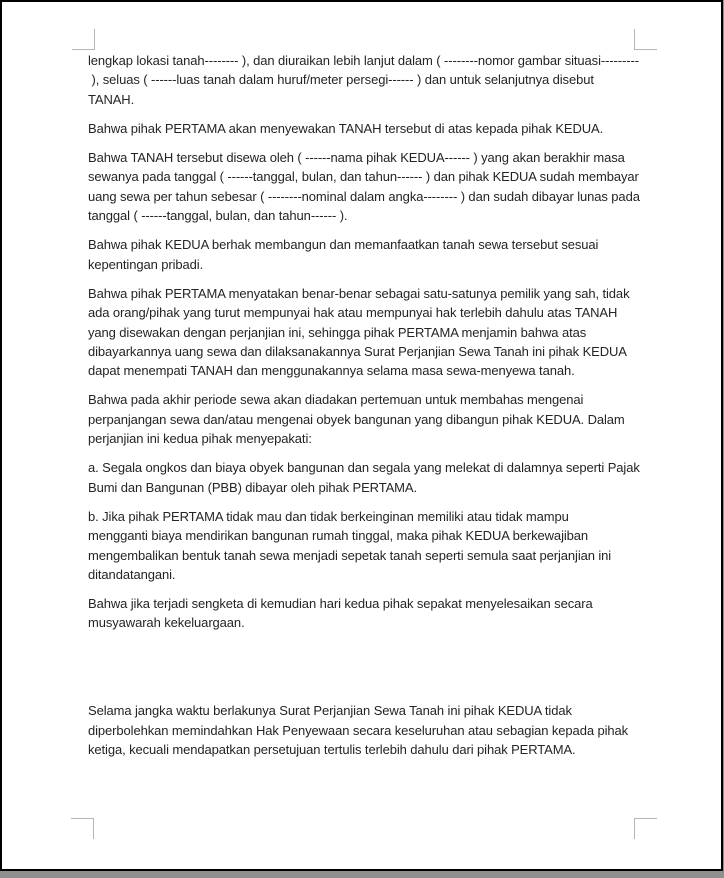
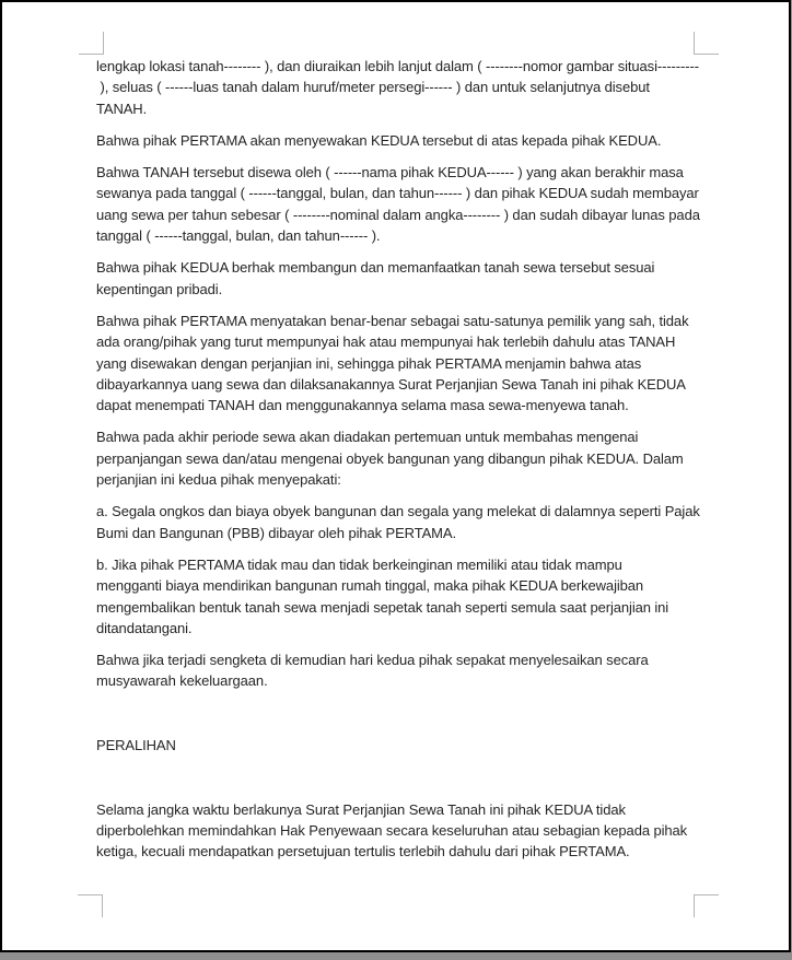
  lengkap lokasi tanah-------- ), dan diuraikan lebih lanjut dalam ( --------nomor gambar situasi---------
  ), seluas ( ------luas tanah dalam huruf/meter persegi------ ) dan untuk selanjutnya disebut
  TANAH.
- Bahwa pihak PERTAMA akan menyewakan TANAH tersebut di atas kepada pihak KEDUA.
+ Bahwa pihak PERTAMA akan menyewakan KEDUA tersebut di atas kepada pihak KEDUA.
  Bahwa TANAH tersebut disewa oleh ( ------nama pihak KEDUA------ ) yang akan berakhir masa
  sewanya pada tanggal ( ------tanggal, bulan, dan tahun------ ) dan pihak KEDUA sudah membayar
  uang sewa per tahun sebesar ( --------nominal dalam angka-------- ) dan sudah dibayar lunas pada
  tanggal ( ------tanggal, bulan, dan tahun------ ).
  Bahwa pihak KEDUA berhak membangun dan memanfaatkan tanah sewa tersebut sesuai
  kepentingan pribadi.
  Bahwa pihak PERTAMA menyatakan benar-benar sebagai satu-satunya pemilik yang sah, tidak
  ada orang/pihak yang turut mempunyai hak atau mempunyai hak terlebih dahulu atas TANAH
  yang disewakan dengan perjanjian ini, sehingga pihak PERTAMA menjamin bahwa atas
  dibayarkannya uang sewa dan dilaksanakannya Surat Perjanjian Sewa Tanah ini pihak KEDUA
  dapat menempati TANAH dan menggunakannya selama masa sewa-menyewa tanah.
  Bahwa pada akhir periode sewa akan diadakan pertemuan untuk membahas mengenai
  perpanjangan sewa dan/atau mengenai obyek bangunan yang dibangun pihak KEDUA. Dalam
  perjanjian ini kedua pihak menyepakati:
  a. Segala ongkos dan biaya obyek bangunan dan segala yang melekat di dalamnya seperti Pajak
  Bumi dan Bangunan (PBB) dibayar oleh pihak PERTAMA.
  b. Jika pihak PERTAMA tidak mau dan tidak berkeinginan memiliki atau tidak mampu
  mengganti biaya mendirikan bangunan rumah tinggal, maka pihak KEDUA berkewajiban
  mengembalikan bentuk tanah sewa menjadi sepetak tanah seperti semula saat perjanjian ini
  ditandatangani.
  Bahwa jika terjadi sengketa di kemudian hari kedua pihak sepakat menyelesaikan secara
  musyawarah kekeluargaan.
+ PERALIHAN
  Selama jangka waktu berlakunya Surat Perjanjian Sewa Tanah ini pihak KEDUA tidak
  diperbolehkan memindahkan Hak Penyewaan secara keseluruhan atau sebagian kepada pihak
  ketiga, kecuali mendapatkan persetujuan tertulis terlebih dahulu dari pihak PERTAMA.
